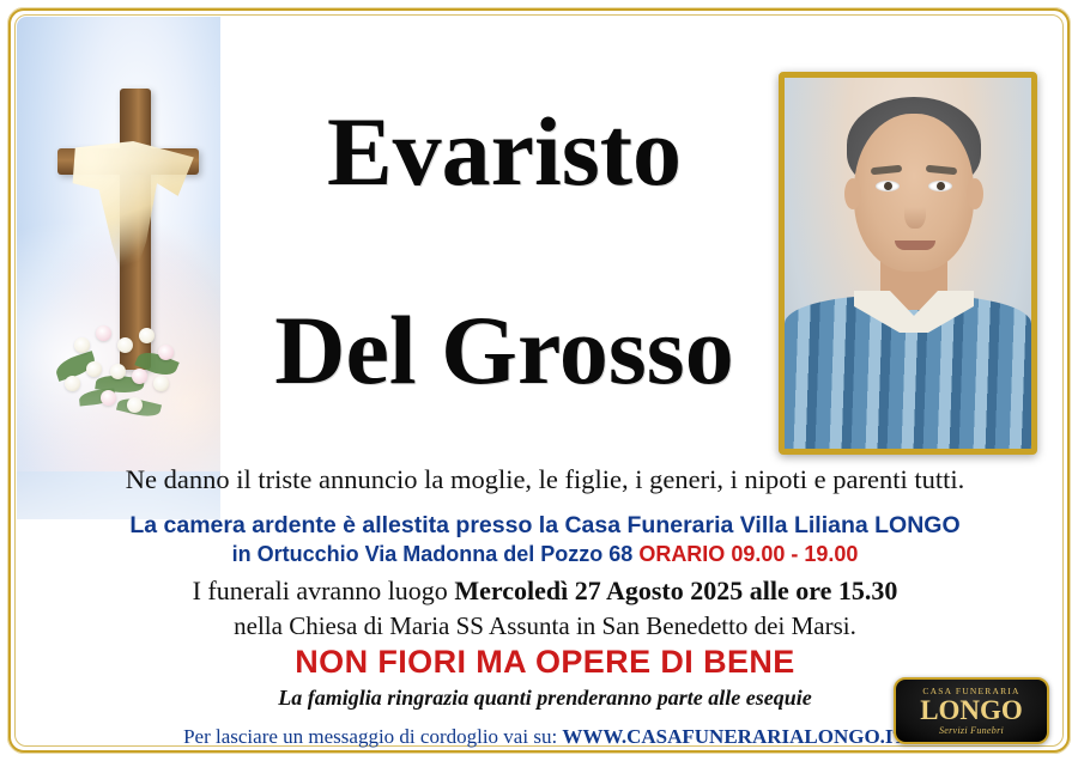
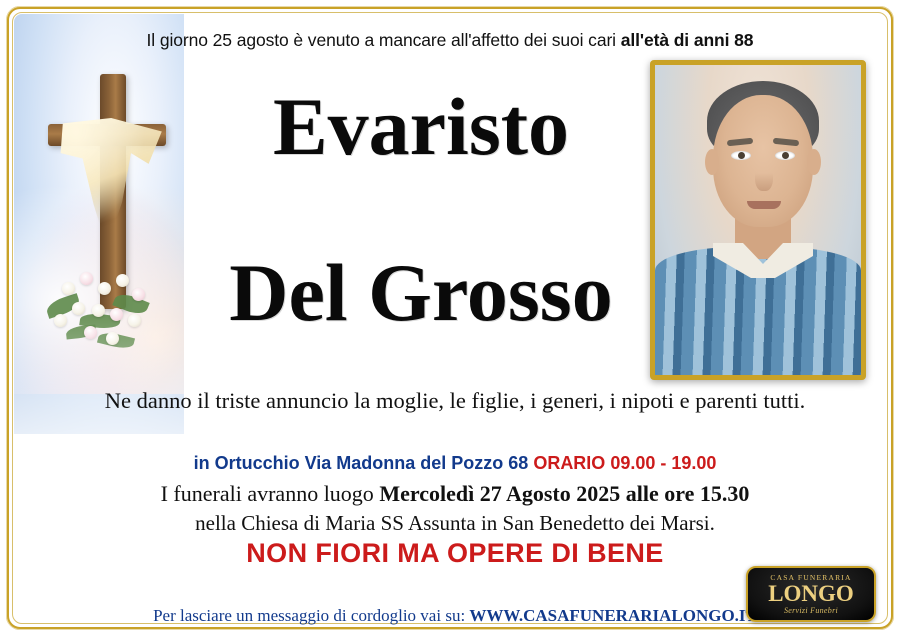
+ Il giorno 25 agosto è venuto a mancare all'affetto dei suoi cari all'età di anni 88
  Evaristo
  Del Grosso
  Ne danno il triste annuncio la moglie, le figlie, i generi, i nipoti e parenti tutti.
- La camera ardente è allestita presso la Casa Funeraria Villa Liliana LONGO
  in Ortucchio Via Madonna del Pozzo 68 ORARIO 09.00 - 19.00
  I funerali avranno luogo Mercoledì 27 Agosto 2025 alle ore 15.30
  nella Chiesa di Maria SS Assunta in San Benedetto dei Marsi.
  NON FIORI MA OPERE DI BENE
- La famiglia ringrazia quanti prenderanno parte alle esequie
  Per lasciare un messaggio di cordoglio vai su: WWW.CASAFUNERARIALONGO.I
  CASA FUNERARIA
  LONGO
  Servizi Funebri
